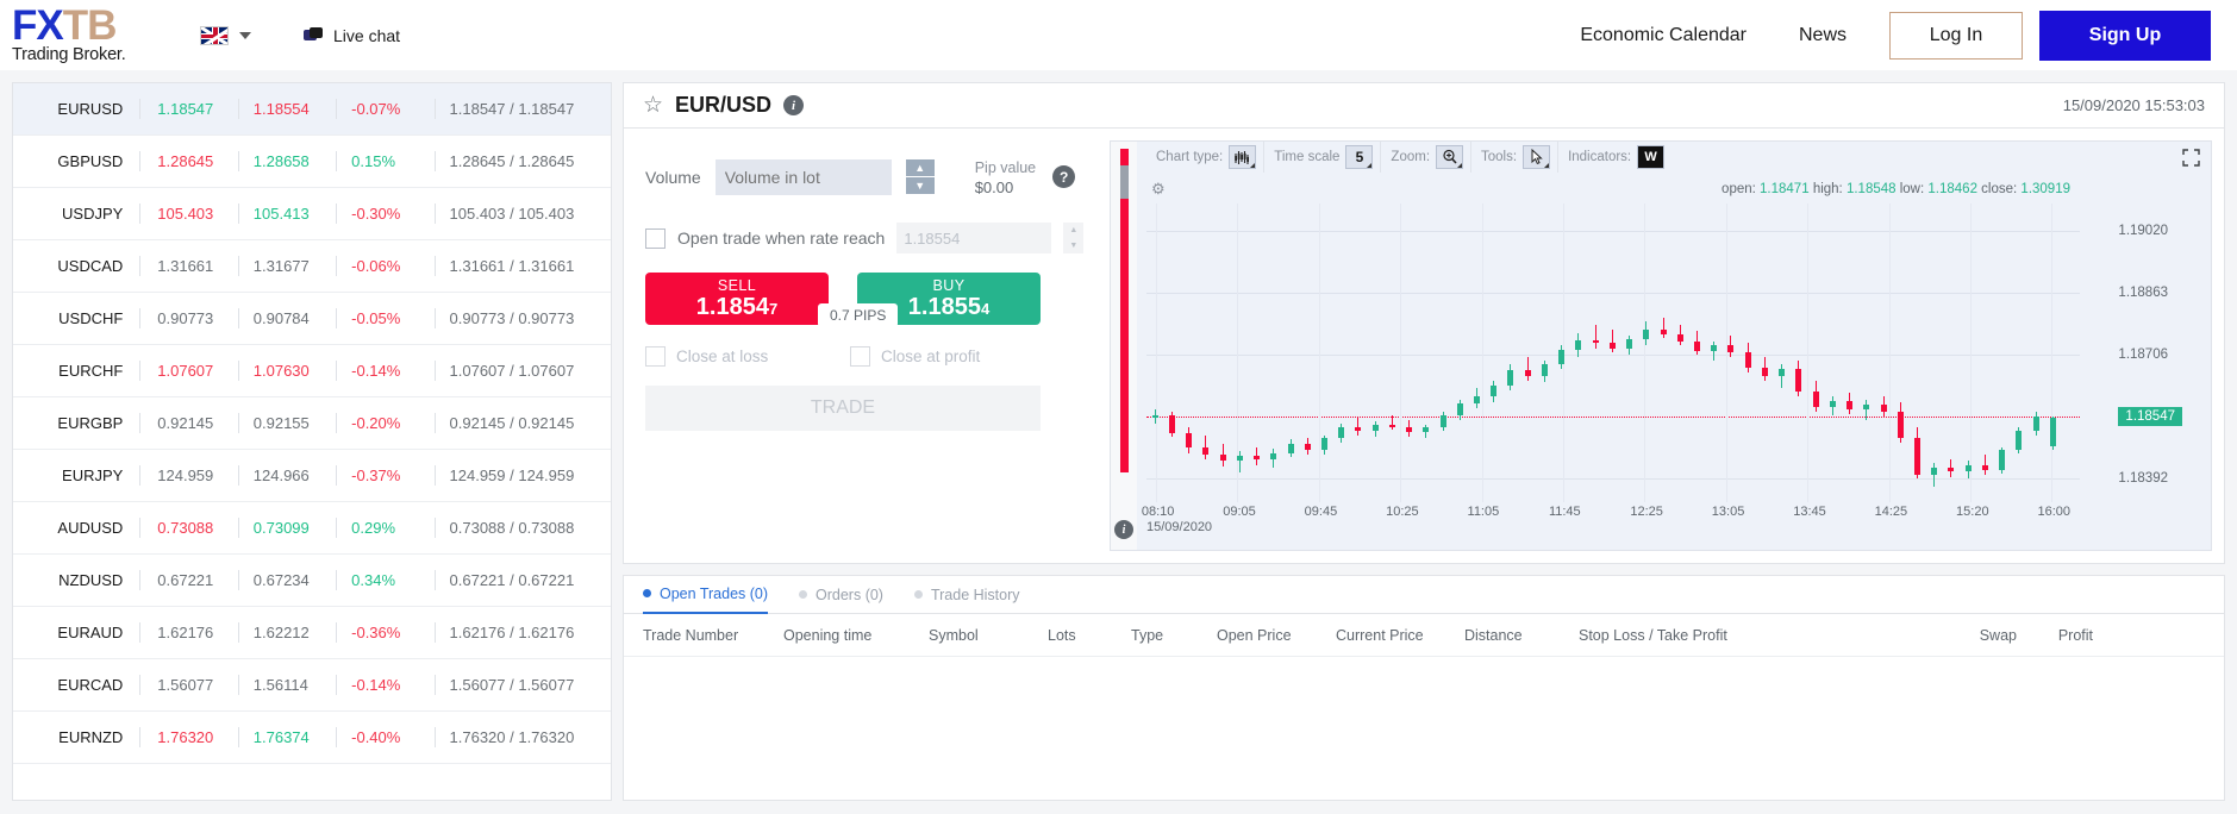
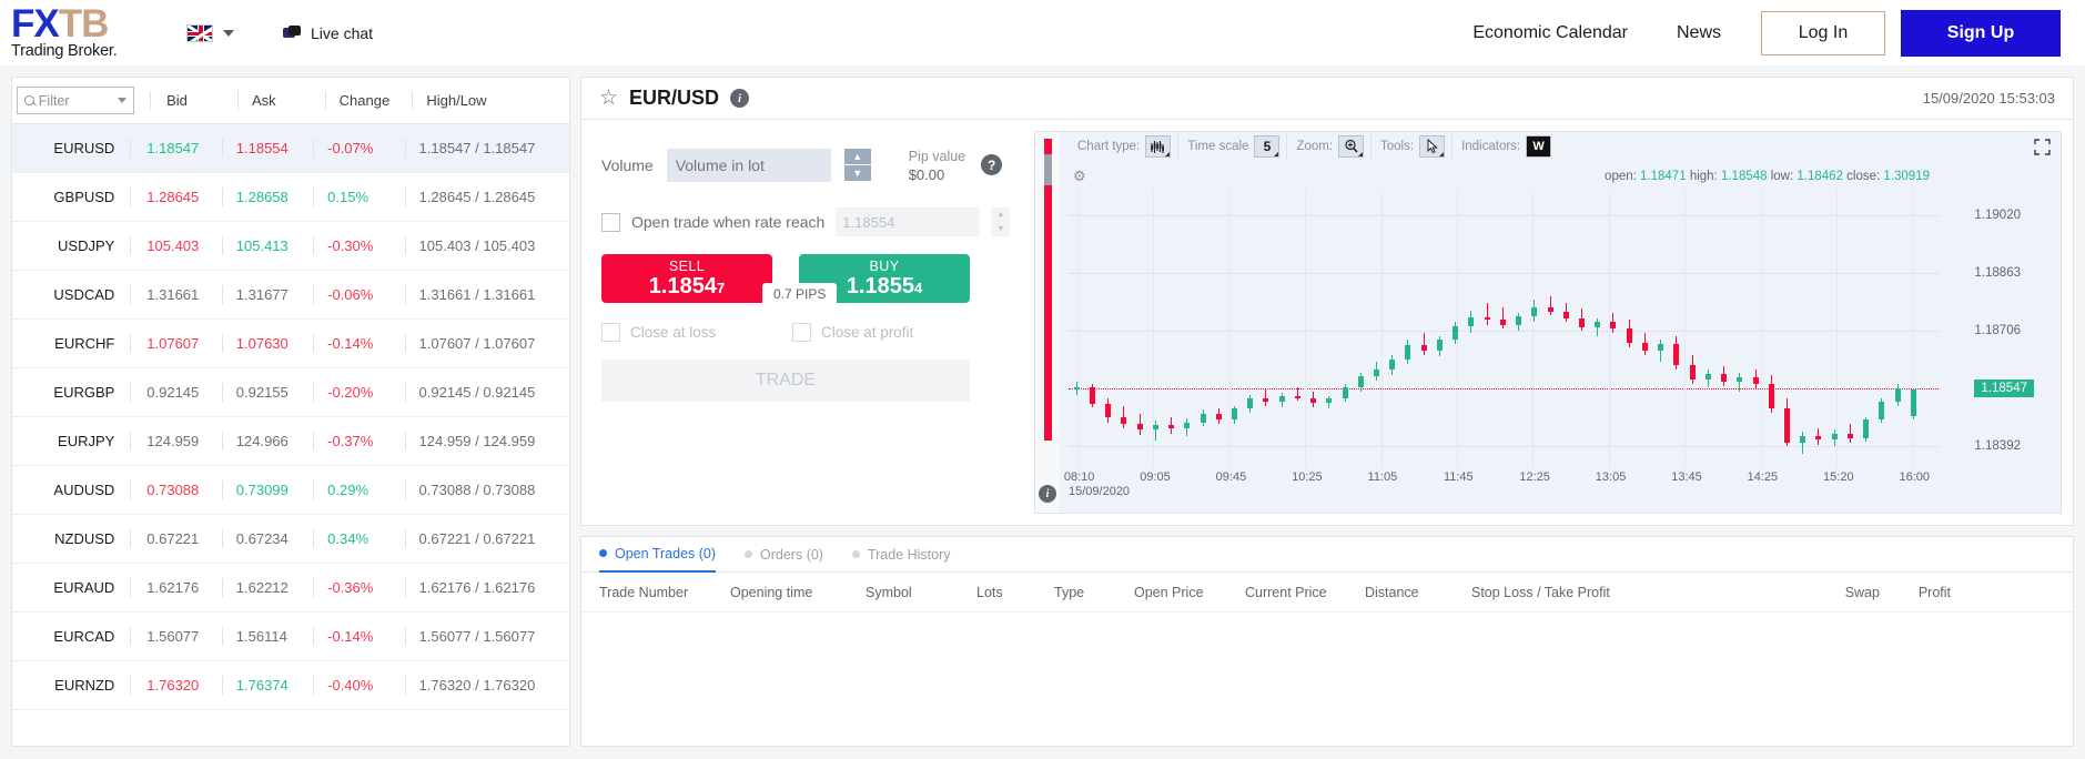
  FXTB
  Trading Broker.
  Live chat
  Economic Calendar
  News
  Log In
  Sign Up
+ Filter
+ Bid
+ Ask
+ Change
+ High/Low
  EURUSD
  1.18547
  1.18554
  -0.07%
  1.18547 / 1.18547
  GBPUSD
  1.28645
  1.28658
  0.15%
  1.28645 / 1.28645
  USDJPY
  105.403
  105.413
  -0.30%
  105.403 / 105.403
  USDCAD
  1.31661
  1.31677
  -0.06%
  1.31661 / 1.31661
- USDCHF
- 0.90773
- 0.90784
- -0.05%
- 0.90773 / 0.90773
  EURCHF
  1.07607
  1.07630
  -0.14%
  1.07607 / 1.07607
  EURGBP
  0.92145
  0.92155
  -0.20%
  0.92145 / 0.92145
  EURJPY
  124.959
  124.966
  -0.37%
  124.959 / 124.959
  AUDUSD
  0.73088
  0.73099
  0.29%
  0.73088 / 0.73088
  NZDUSD
  0.67221
  0.67234
  0.34%
  0.67221 / 0.67221
  EURAUD
  1.62176
  1.62212
  -0.36%
  1.62176 / 1.62176
  EURCAD
  1.56077
  1.56114
  -0.14%
  1.56077 / 1.56077
  EURNZD
  1.76320
  1.76374
  -0.40%
  1.76320 / 1.76320
  ☆
  EUR/USD
  i
  15/09/2020 15:53:03
  Volume
  Volume in lot
  ▲
  ▼
  Pip value
  $0.00
  ?
  Open trade when rate reach
  1.18554
  SELL
  1.18547
  BUY
  1.18554
  0.7 PIPS
  Close at loss
  Close at profit
  TRADE
  i
  Chart type:
  Time scale
  5
  Zoom:
  Tools:
  Indicators:
  W
  ⚙
  open: 1.18471 high: 1.18548 low: 1.18462 close: 1.30919
  1.19020
  1.18863
  1.18706
  1.18392
  1.18547
  15/09/2020
  08:10
  09:05
  09:45
  10:25
  11:05
  11:45
  12:25
  13:05
  13:45
  14:25
  15:20
  16:00
  Open Trades (0)
  Orders (0)
  Trade History
  Trade Number
  Opening time
  Symbol
  Lots
  Type
  Open Price
  Current Price
  Distance
  Stop Loss / Take Profit
  Swap
  Profit
